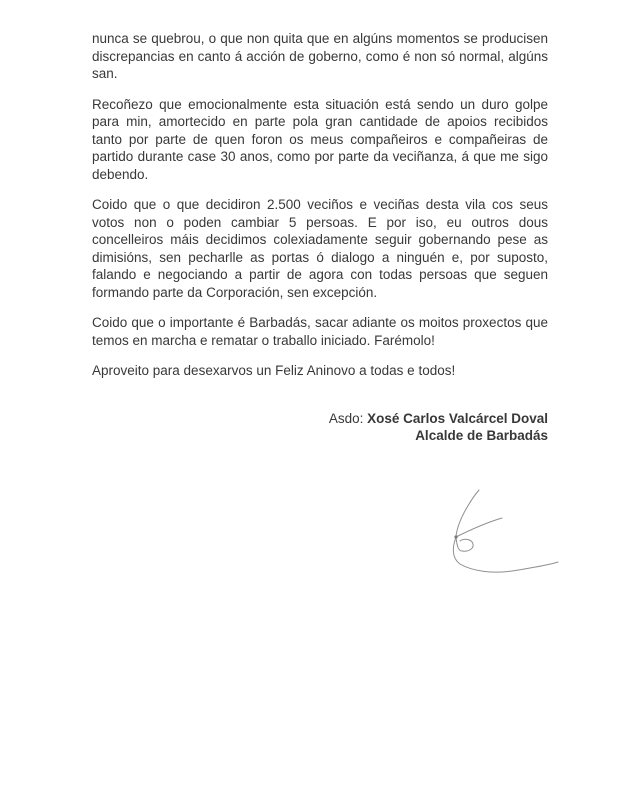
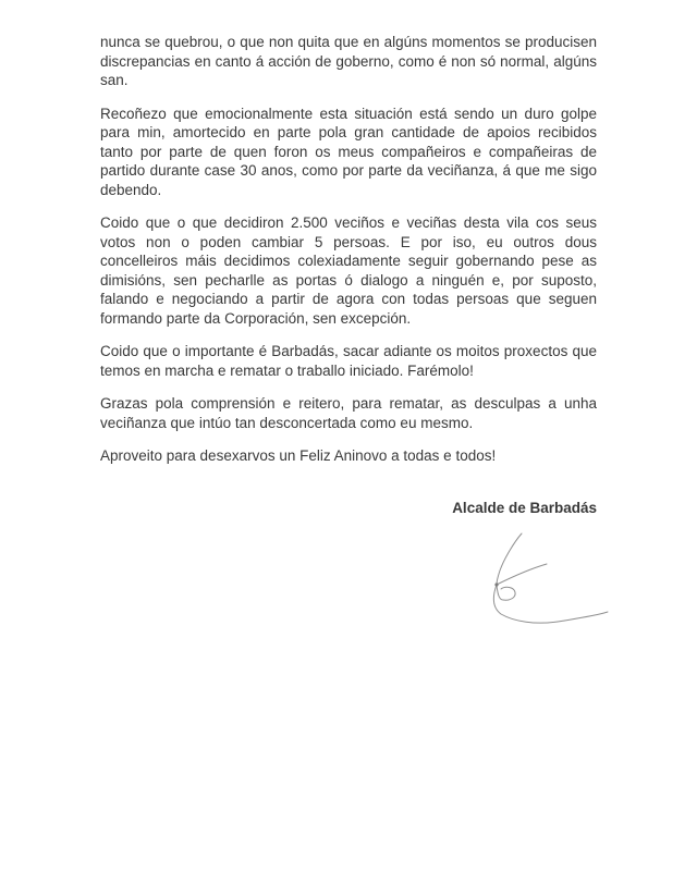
  nunca se quebrou, o que non quita que en algúns momentos se producisen discrepancias en canto á acción de goberno, como é non só normal, algúns san.
  Recoñezo que emocionalmente esta situación está sendo un duro golpe para min, amortecido en parte pola gran cantidade de apoios recibidos tanto por parte de quen foron os meus compañeiros e compañeiras de partido durante case 30 anos, como por parte da veciñanza, á que me sigo debendo.
  Coido que o que decidiron 2.500 veciños e veciñas desta vila cos seus votos non o poden cambiar 5 persoas. E por iso, eu outros dous concelleiros máis decidimos colexiadamente seguir gobernando pese as dimisións, sen pecharlle as portas ó dialogo a ninguén e, por suposto, falando e negociando a partir de agora con todas persoas que seguen formando parte da Corporación, sen excepción.
  Coido que o importante é Barbadás, sacar adiante os moitos proxectos que temos en marcha e rematar o traballo iniciado. Farémolo!
+ Grazas pola comprensión e reitero, para rematar, as desculpas a unha veciñanza que intúo tan desconcertada como eu mesmo.
  Aproveito para desexarvos un Feliz Aninovo a todas e todos!
- Asdo: Xosé Carlos Valcárcel Doval
  Alcalde de Barbadás
